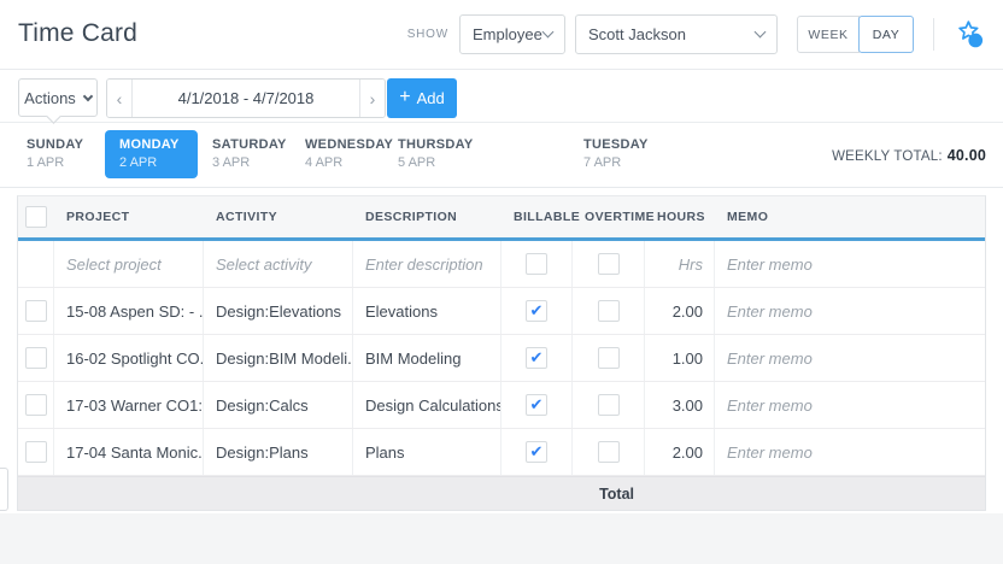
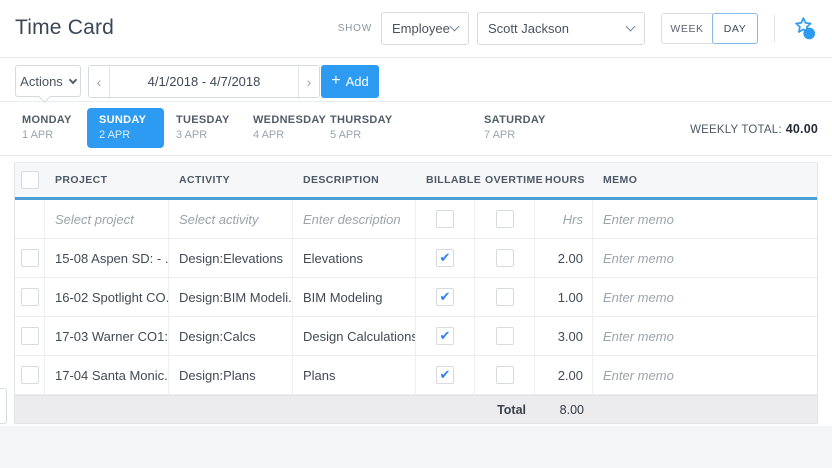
  Time Card
  SHOW
  Employee
  Scott Jackson
  WEEK
  DAY
  Actions
  ‹
  4/1/2018 - 4/7/2018
  ›
  +
  Add
- SUNDAY
+ MONDAY
  1 APR
- MONDAY
+ SUNDAY
  2 APR
- SATURDAY
+ TUESDAY
  3 APR
  WEDNESDA
  4 APR
  THURSDAY
  5 APR
- TUESDAY
+ SATURDAY
  7 APR
  WEEKLY TOTAL: 40.00
  PROJECT
  ACTIVITY
  DESCRIPTION
  BILLABLE
  OVERTIME
  HOURS
  MEMO
  Select project
  Select activity
  Enter description
  Hrs
  Enter memo
  15-08 Aspen SD: - .
  Design:Elevations
  Elevations
  ✔
  2.00
  Enter memo
  16-02 Spotlight CO.
  Design:BIM Modeli.
  BIM Modeling
  ✔
  1.00
  Enter memo
  17-03 Warner CO1:
  Design:Calcs
  Design Calculations
  ✔
  3.00
  Enter memo
  17-04 Santa Monic.
  Design:Plans
  Plans
  ✔
  2.00
  Enter memo
  Total
+ 8.00
